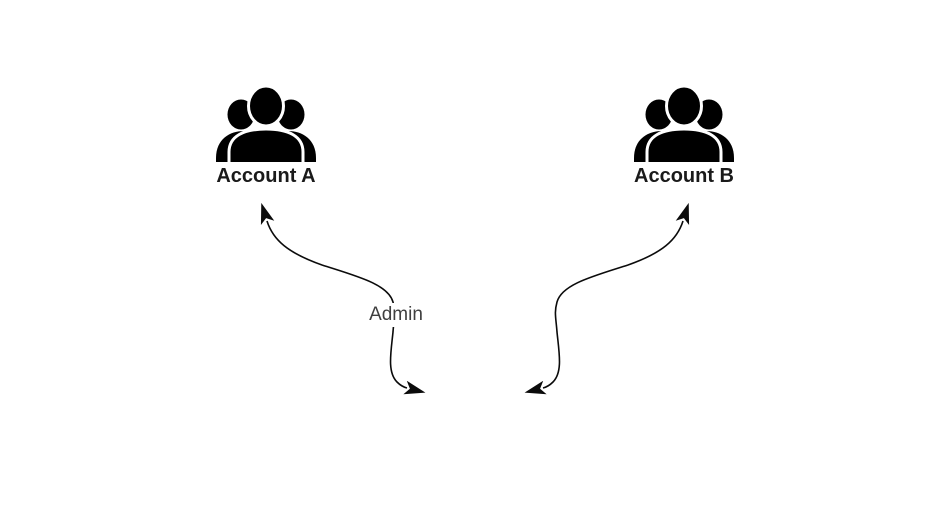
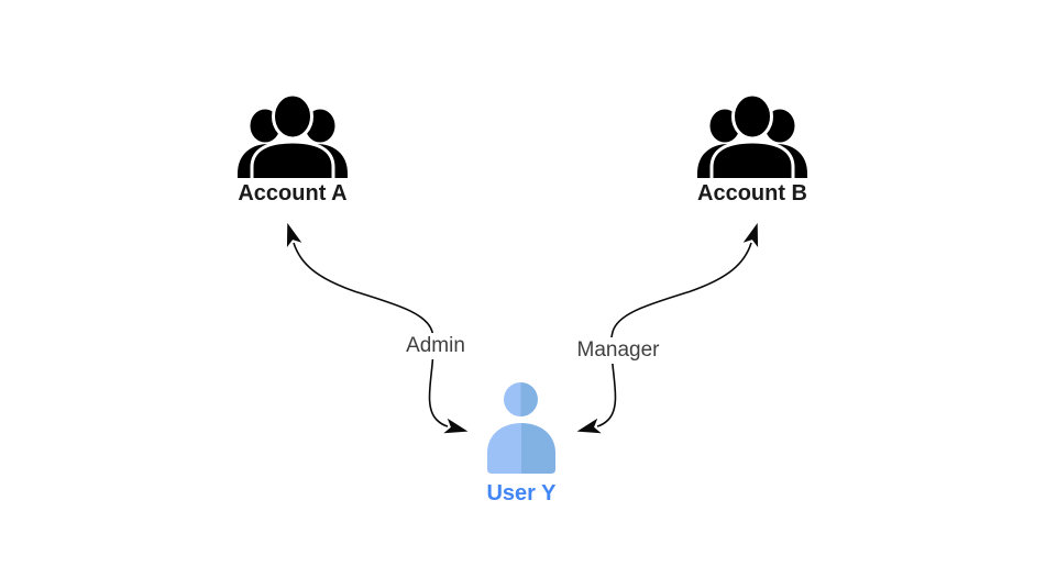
  Account A
  Account B
  Admin
+ Manager
+ User Y
